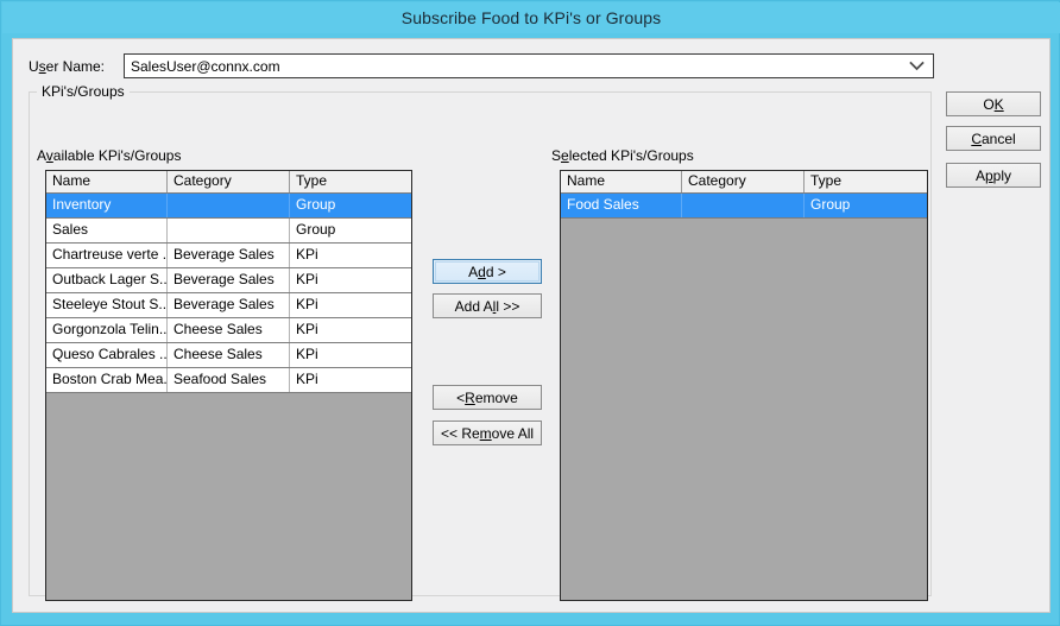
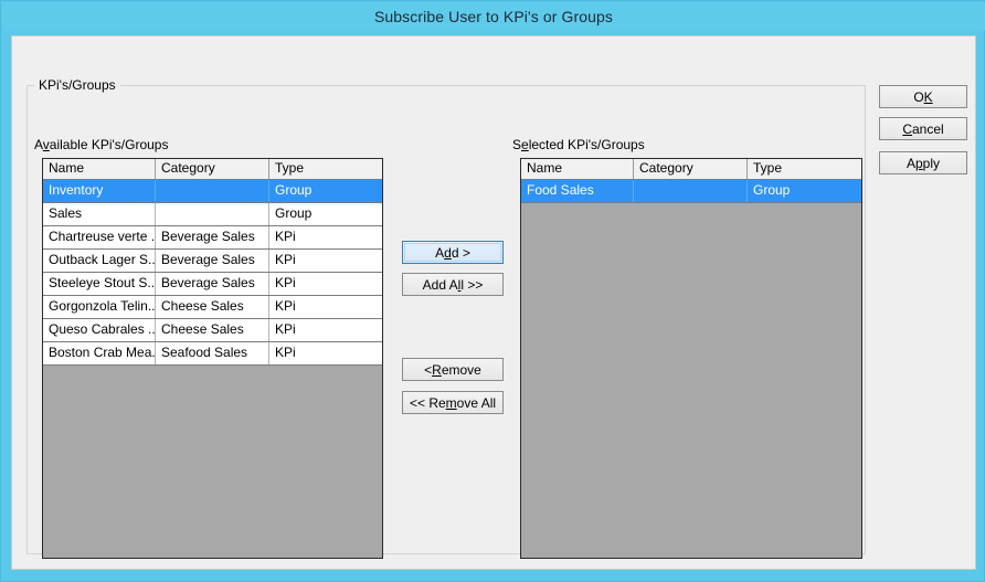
- Subscribe Food to KPi's or Groups
+ Subscribe User to KPi's or Groups
- User Name:
- SalesUser@connx.com
  KPi's/Groups
  Available KPi's/Groups
  Selected KPi's/Groups
  Name
  Category
  Type
  Inventory
  Group
  Sales
  Group
  Chartreuse verte .
  Beverage Sales
  KPi
  Outback Lager S..
  Beverage Sales
  KPi
  Steeleye Stout S..
  Beverage Sales
  KPi
  Gorgonzola Telin..
  Cheese Sales
  KPi
  Queso Cabrales ..
  Cheese Sales
  KPi
  Boston Crab Mea.
  Seafood Sales
  KPi
  Name
  Category
  Type
  Food Sales
  Group
  A
  d
  d >
  Add A
  l
  l >>
  <
  R
  emove
  << Re
  m
  ove All
  O
  K
  C
  ancel
  A
  p
  ply
